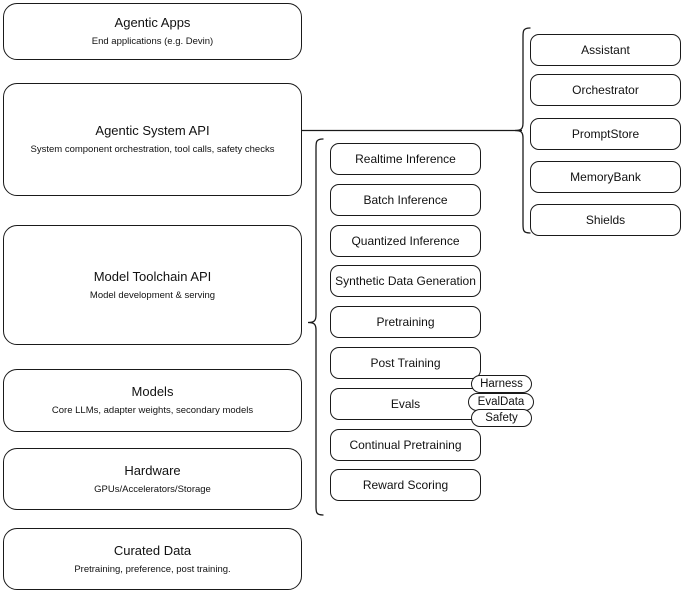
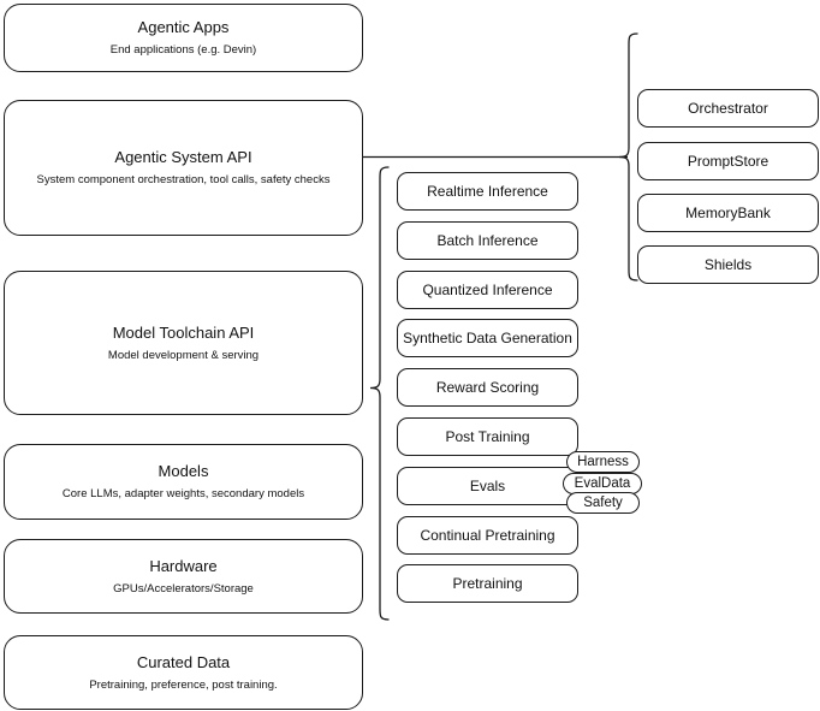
  Agentic Apps
  End applications (e.g. Devin)
  Agentic System API
  System component orchestration, tool calls, safety checks
  Model Toolchain API
  Model development & serving
  Models
  Core LLMs, adapter weights, secondary models
  Hardware
  GPUs/Accelerators/Storage
  Curated Data
  Pretraining, preference, post training.
  Realtime Inference
  Batch Inference
  Quantized Inference
  Synthetic Data Generation
- Pretraining
+ Reward Scoring
  Post Training
  Evals
  Continual Pretraining
- Reward Scoring
+ Pretraining
  Harness
  EvalData
  Safety
- Assistant
  Orchestrator
  PromptStore
  MemoryBank
  Shields
